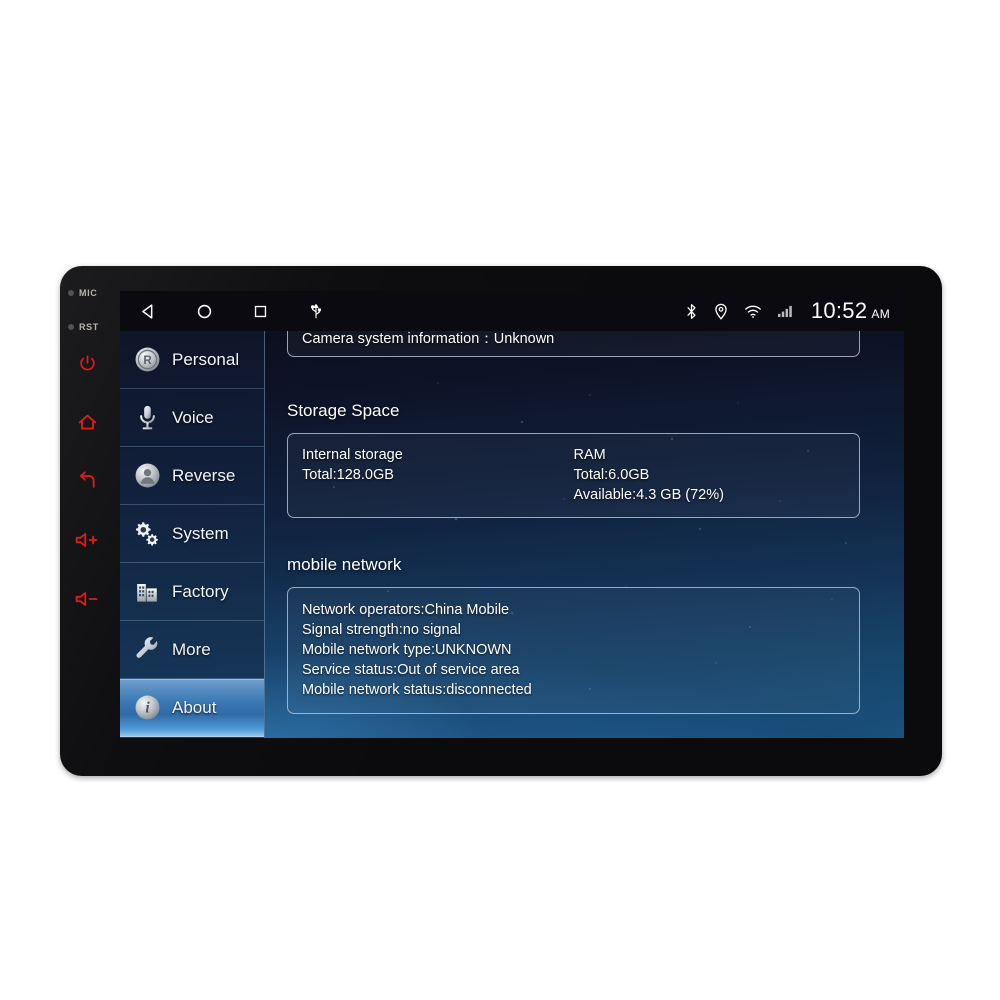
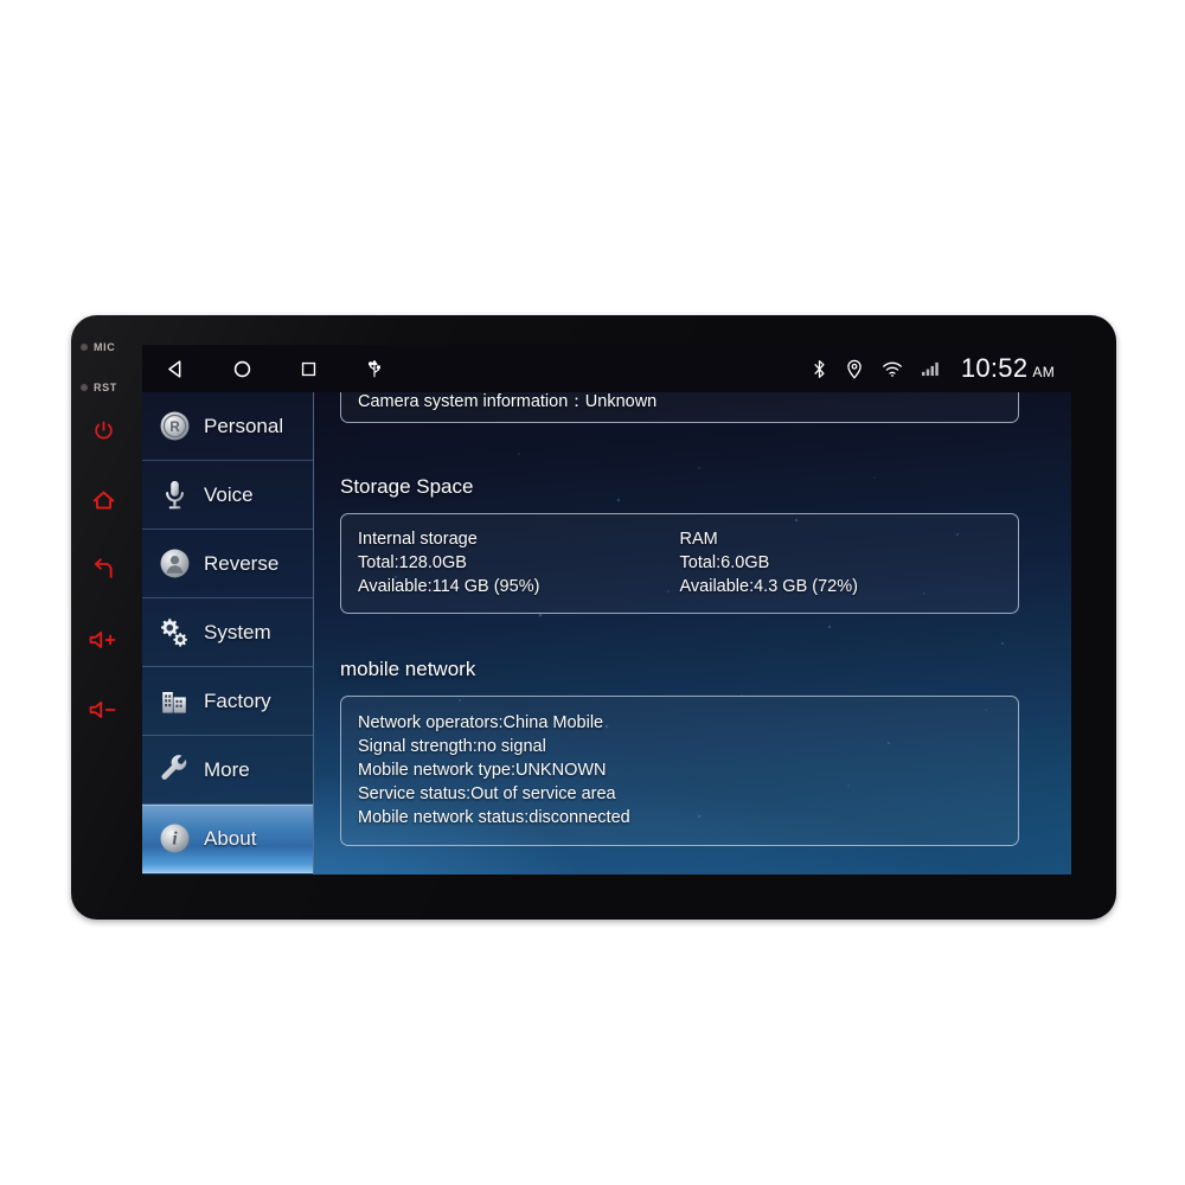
  MIC
  RST
  10:52
  AM
  R
  Personal
  Voice
  Reverse
  System
  Factory
  More
  i
  About
  Camera system information：Unknown
  Storage Space
  Internal storage
  Total:128.0GB
+ Available:114 GB (95%)
  RAM
  Total:6.0GB
  Available:4.3 GB (72%)
  mobile network
  Network operators:China Mobile
  Signal strength:no signal
  Mobile network type:UNKNOWN
  Service status:Out of service area
  Mobile network status:disconnected
